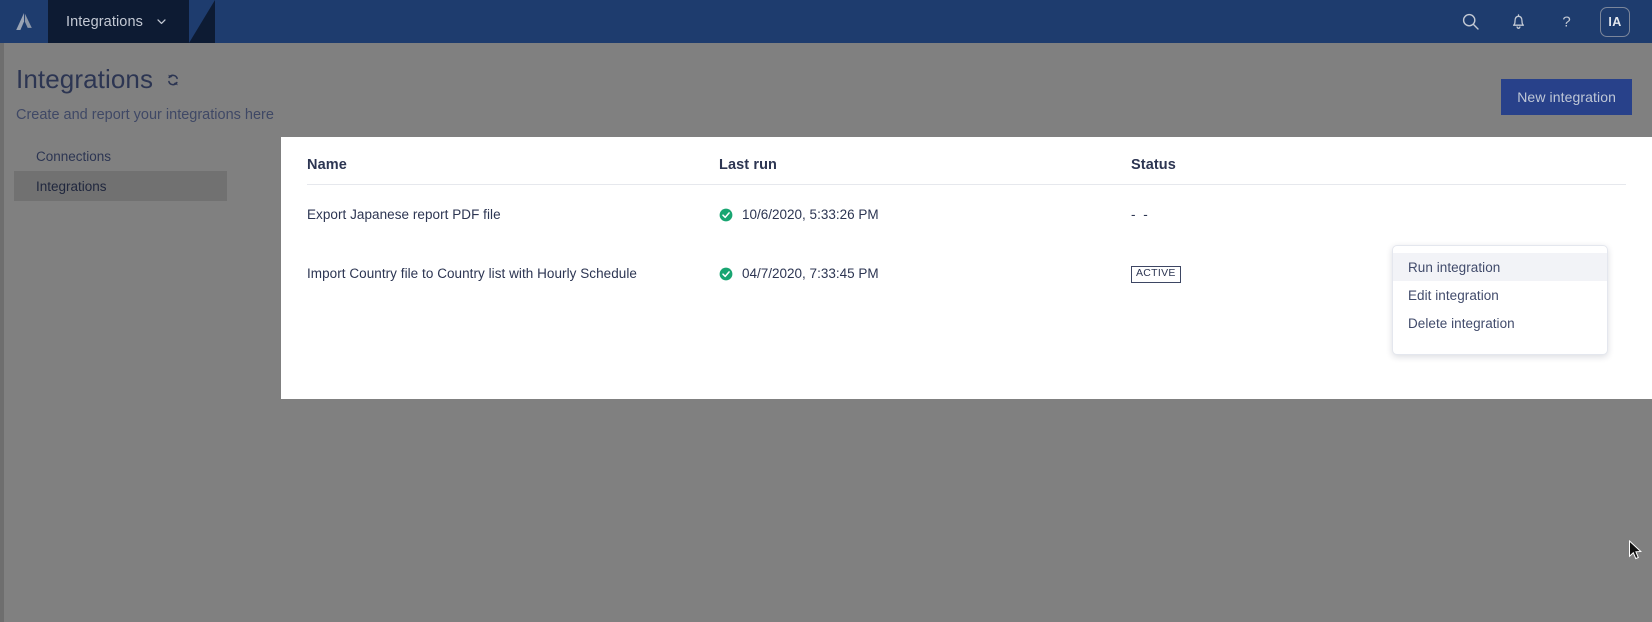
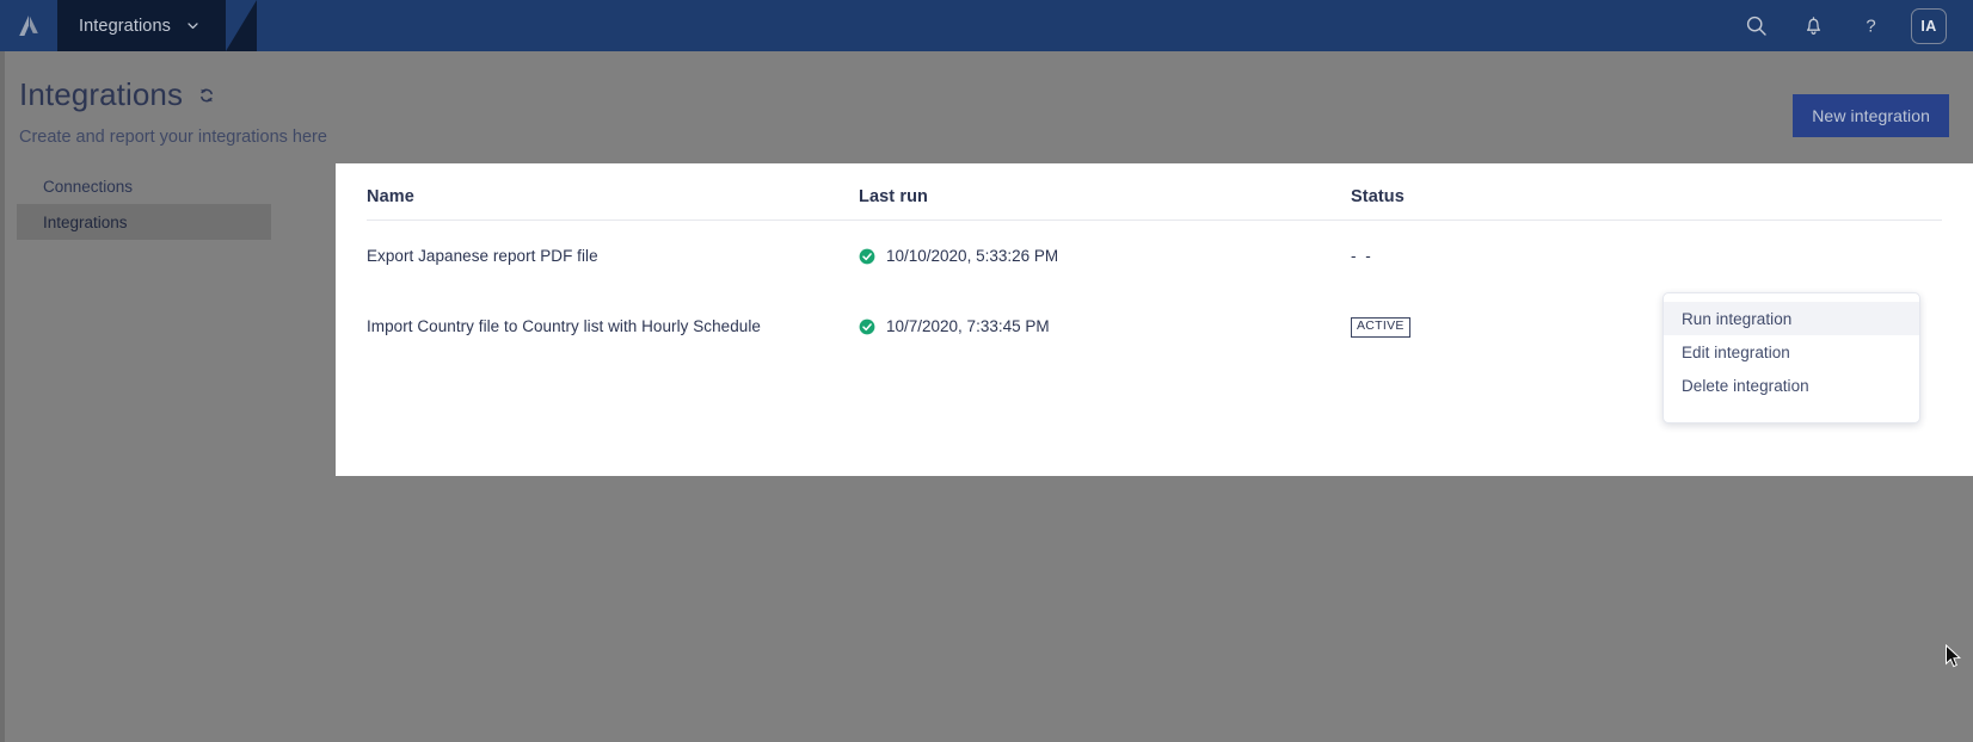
  Integrations
  ?
  IA
  Integrations
  Create and report your integrations here
  New integration
  Connections
  Integrations
  Name
  Last run
  Status
  Export Japanese report PDF file
- 10/6/2020, 5:33:26 PM
+ 10/10/2020, 5:33:26 PM
  - -
  Import Country file to Country list with Hourly Schedule
- 04/7/2020, 7:33:45 PM
+ 10/7/2020, 7:33:45 PM
  ACTIVE
  Run integration
  Edit integration
  Delete integration
